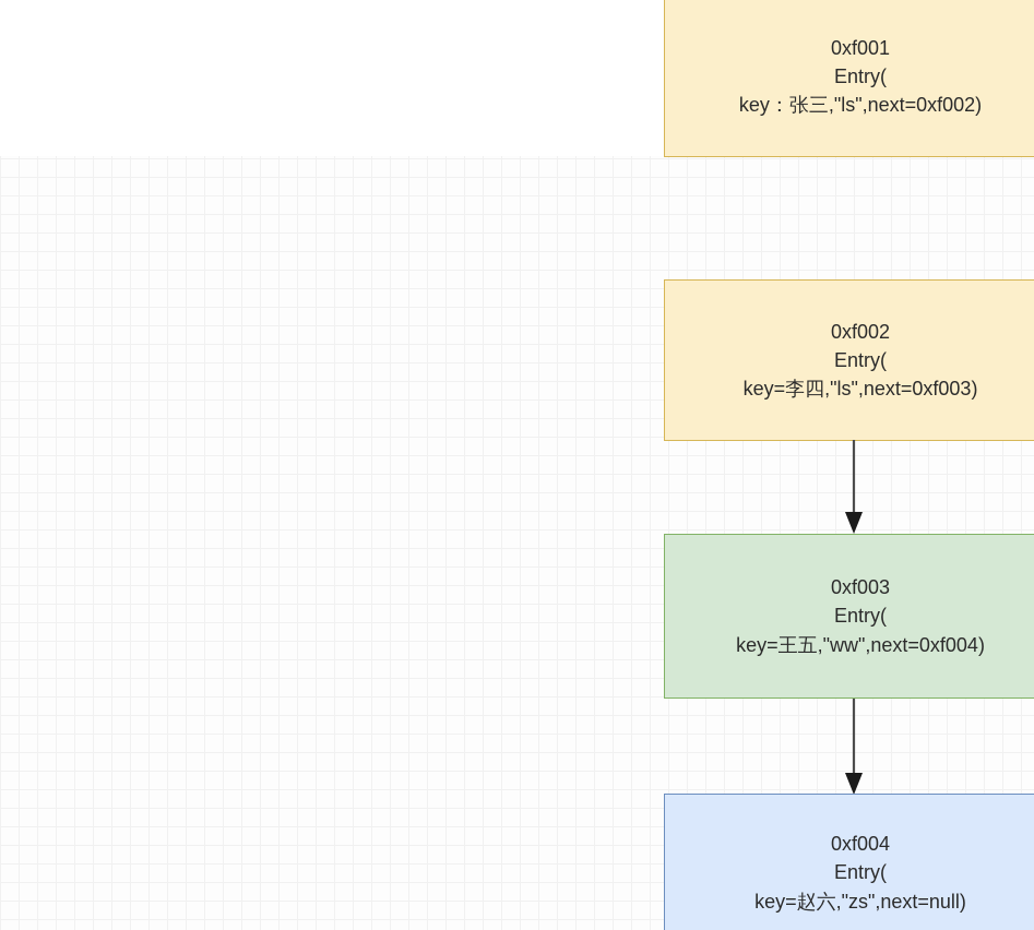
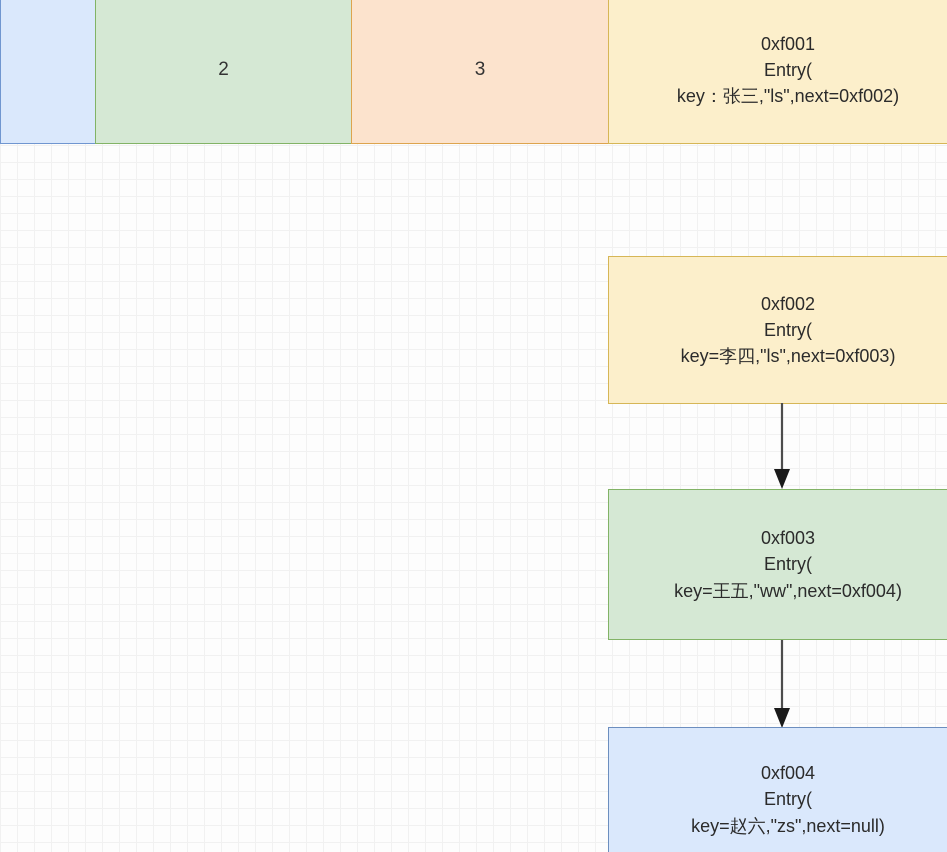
+ 2
+ 3
  0xf001
  Entry(
  key：张三,"ls",next=0xf002)
  0xf002
  Entry(
  key=李四,"ls",next=0xf003)
  0xf003
  Entry(
  key=王五,"ww",next=0xf004)
  0xf004
  Entry(
  key=赵六,"zs",next=null)
